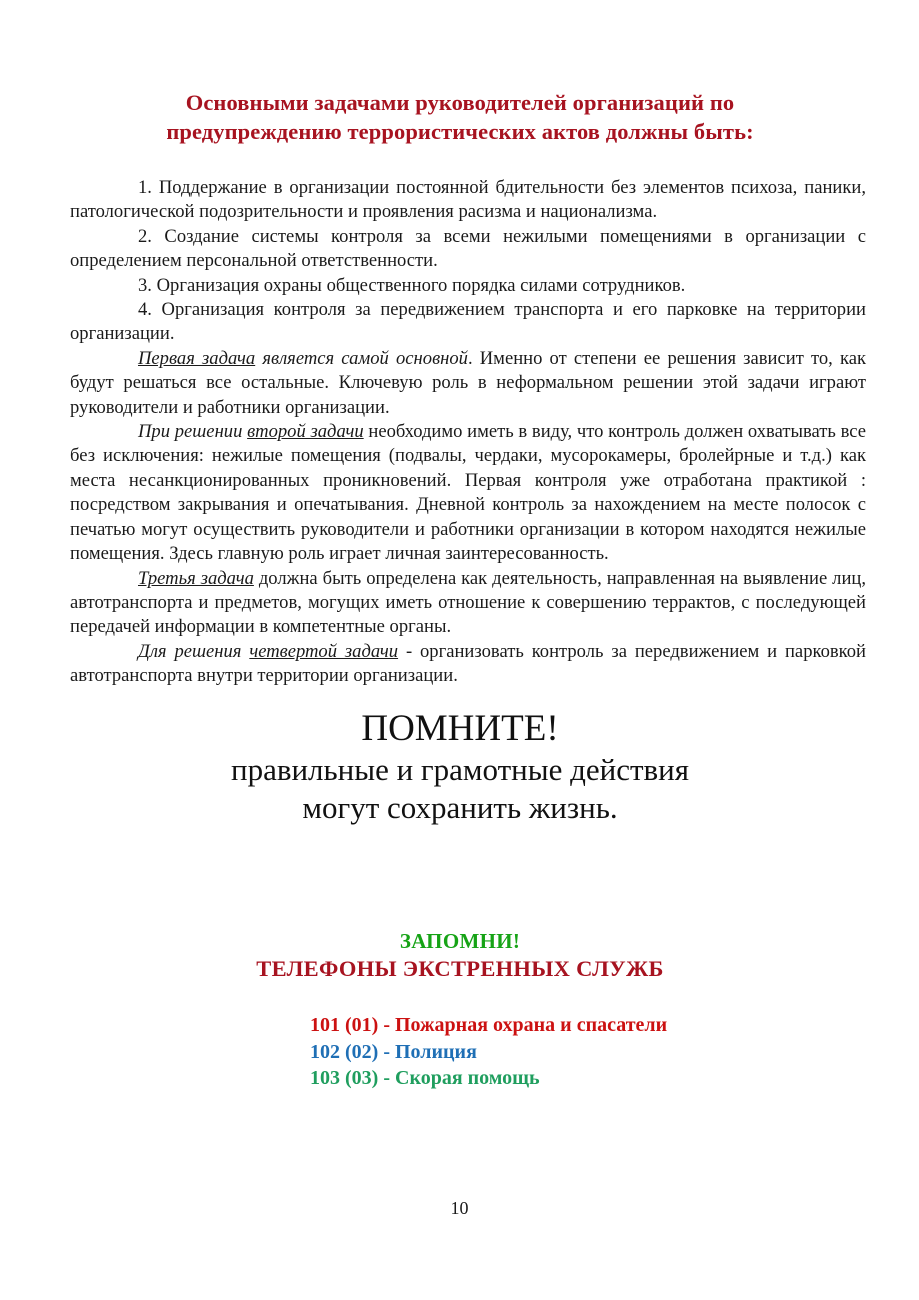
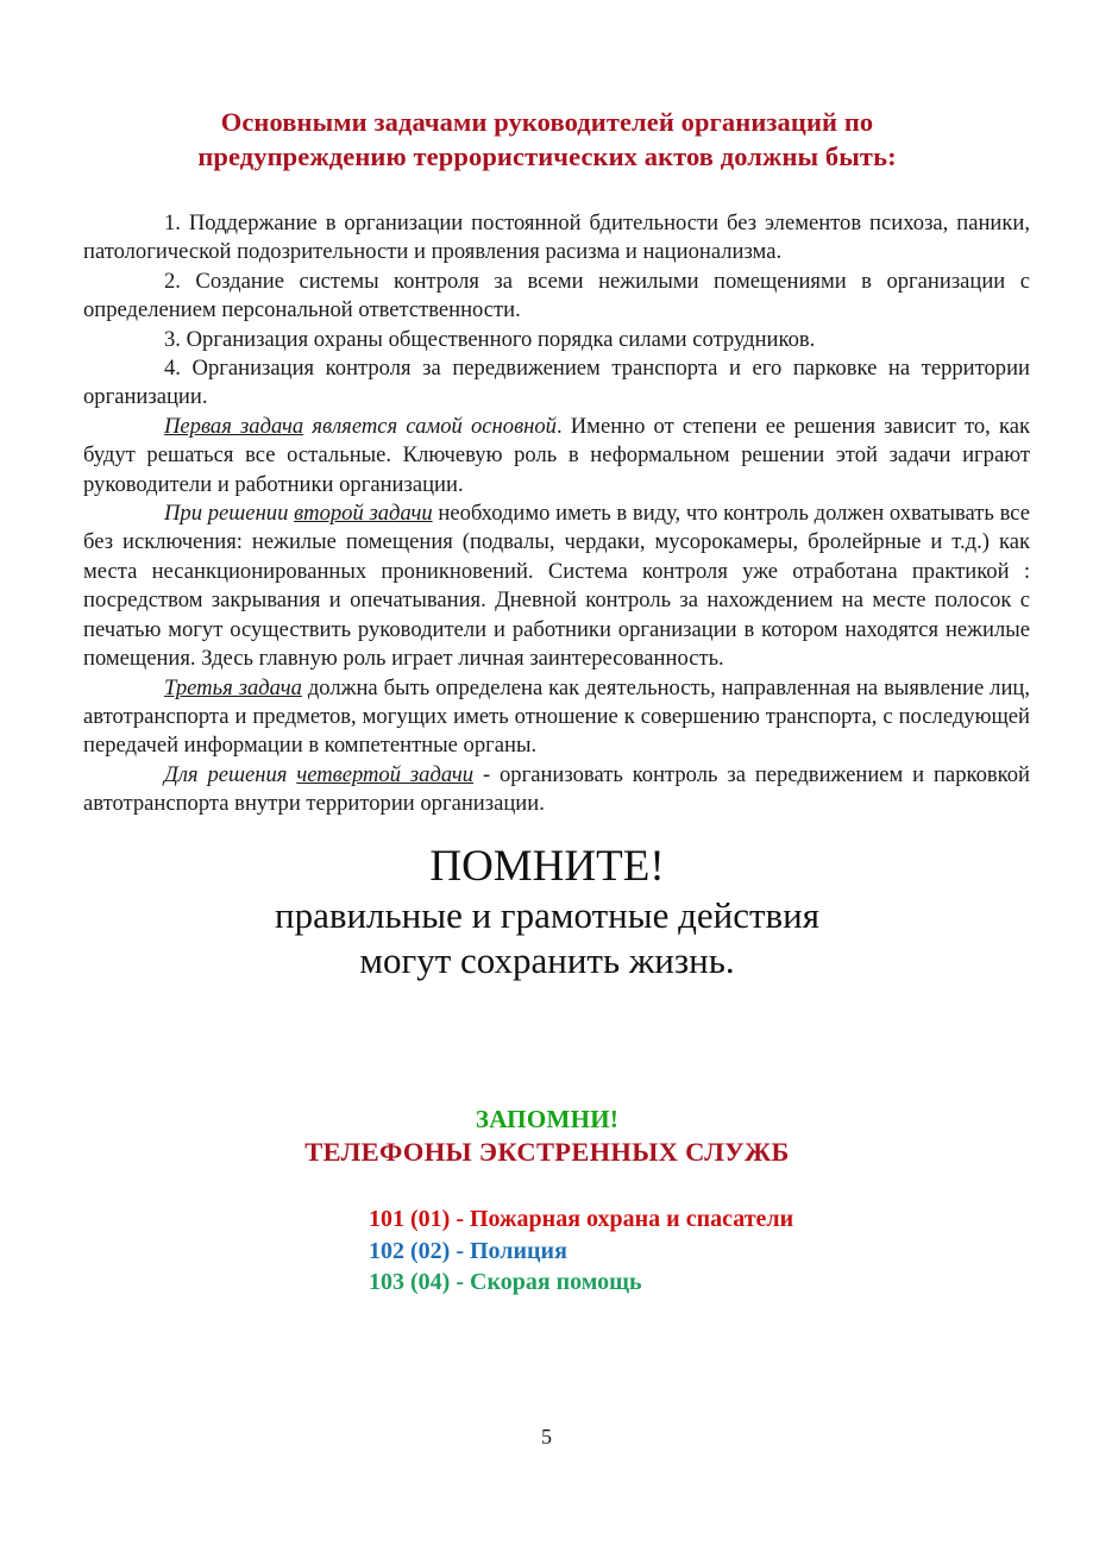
  Основными задачами руководителей организаций по
  предупреждению террористических актов должны быть:
  1. Поддержание в организации постоянной бдительности без элементов психоза, паники, патологической подозрительности и проявления расизма и национализма.
  2. Создание системы контроля за всеми нежилыми помещениями в организации с определением персональной ответственности.
  3. Организация охраны общественного порядка силами сотрудников.
  4. Организация контроля за передвижением транспорта и его парковке на территории организации.
  Первая задача является самой основной. Именно от степени ее решения зависит то, как будут решаться все остальные. Ключевую роль в неформальном решении этой задачи играют руководители и работники организации.
- При решении второй задачи необходимо иметь в виду, что контроль должен охватывать все без исключения: нежилые помещения (подвалы, чердаки, мусорокамеры, бролейрные и т.д.) как места несанкционированных проникновений. Первая контроля уже отработана практикой : посредством закрывания и опечатывания. Дневной контроль за нахождением на месте полосок с печатью могут осуществить руководители и работники организации в котором находятся нежилые помещения. Здесь главную роль играет личная заинтересованность.
+ При решении второй задачи необходимо иметь в виду, что контроль должен охватывать все без исключения: нежилые помещения (подвалы, чердаки, мусорокамеры, бролейрные и т.д.) как места несанкционированных проникновений. Система контроля уже отработана практикой : посредством закрывания и опечатывания. Дневной контроль за нахождением на месте полосок с печатью могут осуществить руководители и работники организации в котором находятся нежилые помещения. Здесь главную роль играет личная заинтересованность.
- Третья задача должна быть определена как деятельность, направленная на выявление лиц, автотранспорта и предметов, могущих иметь отношение к совершению террактов, с последующей передачей информации в компетентные органы.
+ Третья задача должна быть определена как деятельность, направленная на выявление лиц, автотранспорта и предметов, могущих иметь отношение к совершению транспорта, с последующей передачей информации в компетентные органы.
  Для решения четвертой задачи - организовать контроль за передвижением и парковкой автотранспорта внутри территории организации.
  ПОМНИТЕ!
  правильные и грамотные действия
  могут сохранить жизнь.
  ЗАПОМНИ!
  ТЕЛЕФОНЫ ЭКСТРЕННЫХ СЛУЖБ
  101 (01) - Пожарная охрана и спасатели
  102 (02) - Полиция
- 103 (03) - Скорая помощь
+ 103 (04) - Скорая помощь
- 10
+ 5
